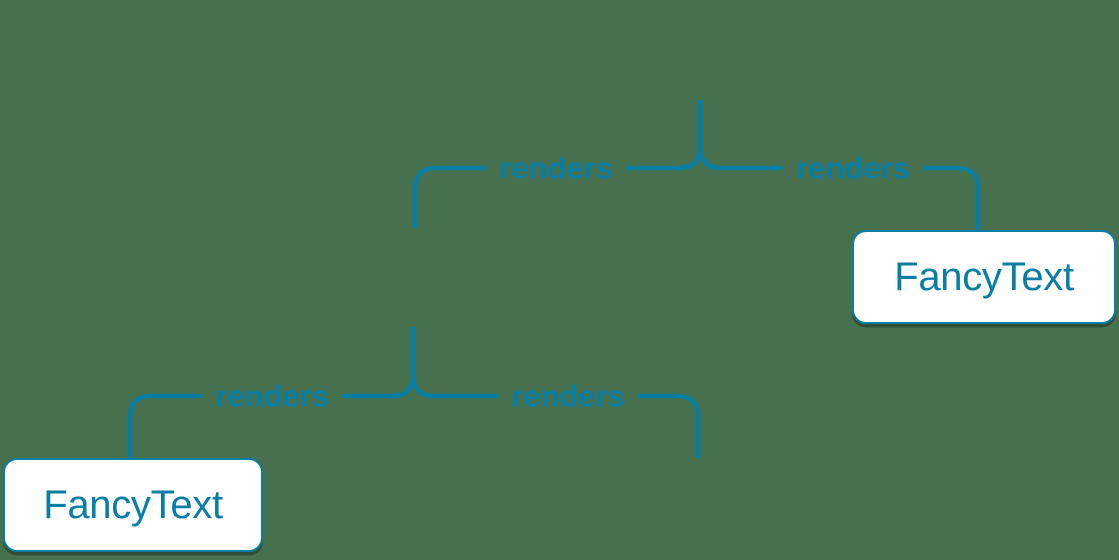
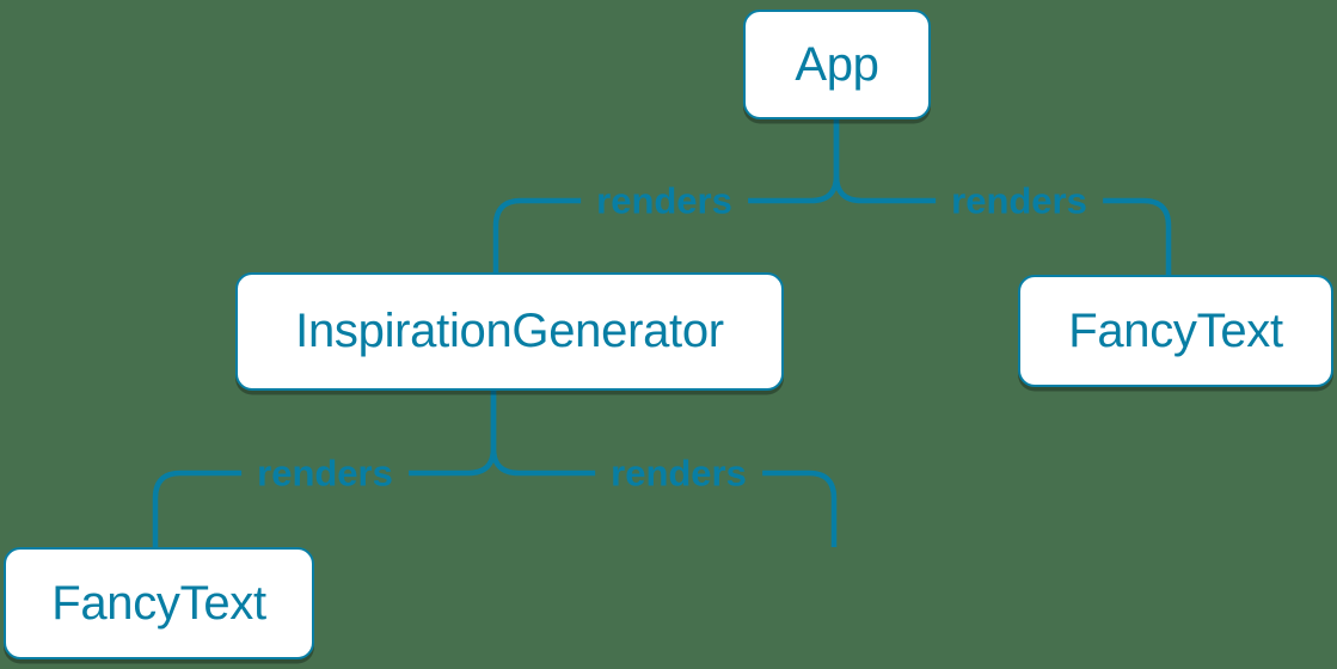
  renders
  renders
  renders
  renders
+ App
+ InspirationGenerator
  FancyText
  FancyText
